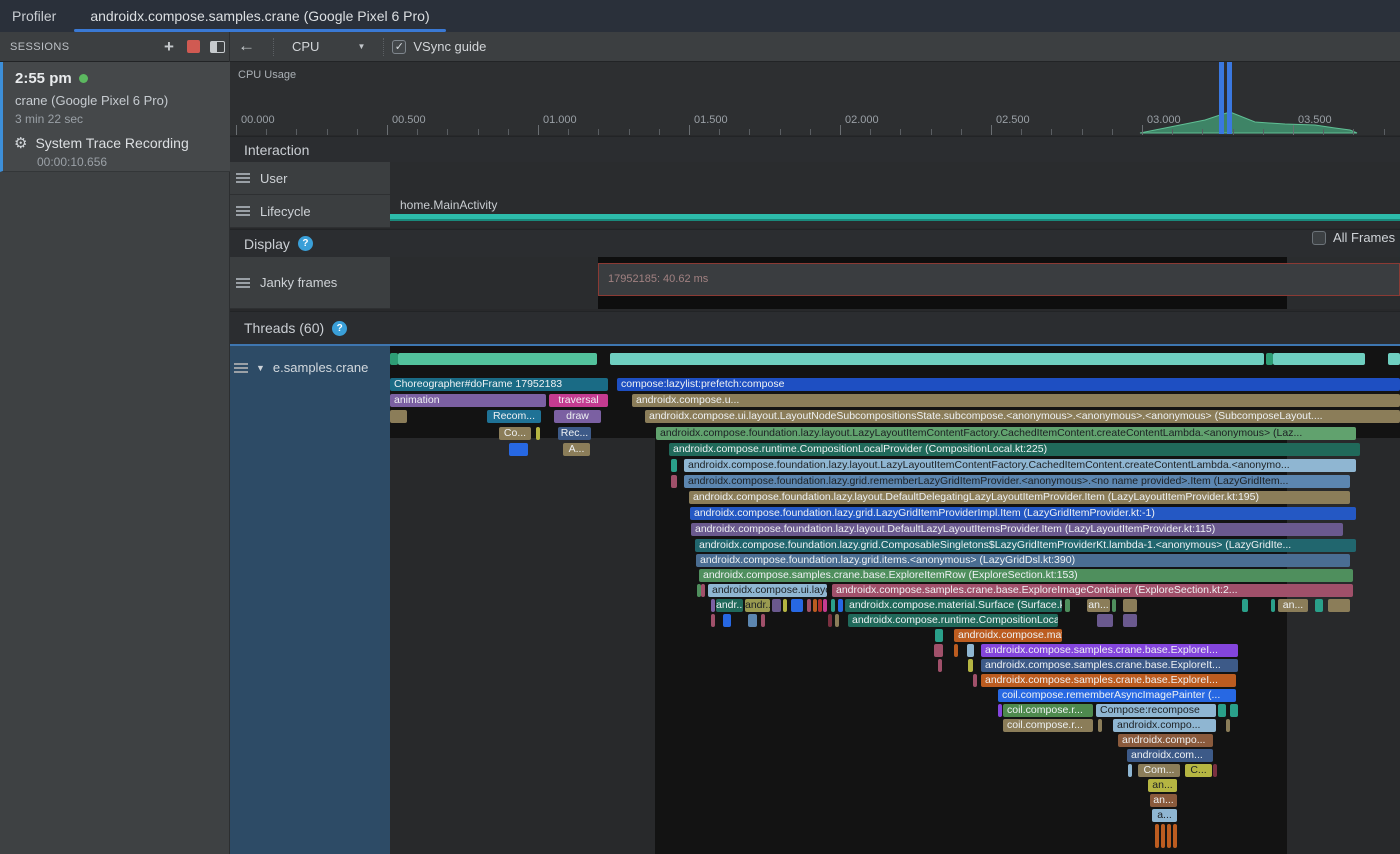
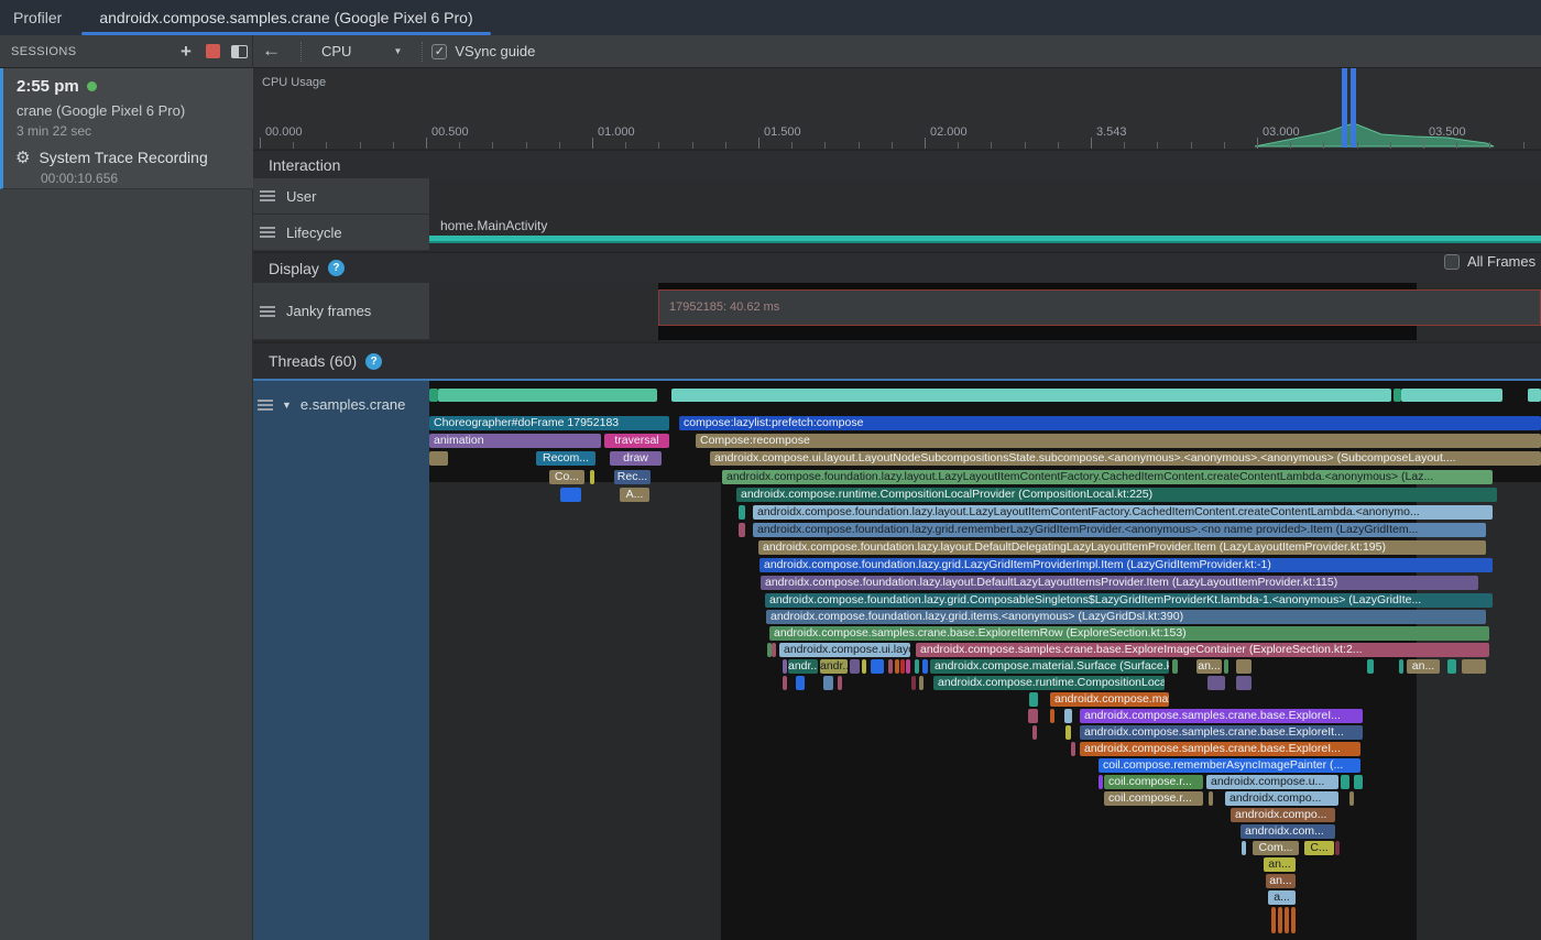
  Profiler
  androidx.compose.samples.crane (Google Pixel 6 Pro)
  SESSIONS
  +
  ←
  CPU
  ▼
  ✓
  VSync guide
  2:55 pm
  crane (Google Pixel 6 Pro)
  3 min 22 sec
  ⚙
  System Trace Recording
  00:00:10.656
  CPU Usage
  00.000
  00.500
  01.000
  01.500
  02.000
- 02.500
+ 3.543
  03.000
  03.500
  Interaction
  User
  Lifecycle
  home.MainActivity
  Display
  ?
  ✓
  All Frames
  Janky frames
  17952185: 40.62 ms
  Threads (60)
  ?
  ▼
  e.samples.crane
  Choreographer#doFrame 17952183
  compose:lazylist:prefetch:compose
  animation
  traversal
- androidx.compose.u...
+ Compose:recompose
  Recom...
  draw
  androidx.compose.ui.layout.LayoutNodeSubcompositionsState.subcompose.<anonymous>.<anonymous>.<anonymous> (SubcomposeLayout....
  Co...
  Rec...
  androidx.compose.foundation.lazy.layout.LazyLayoutItemContentFactory.CachedItemContent.createContentLambda.<anonymous> (Laz...
  A...
  androidx.compose.runtime.CompositionLocalProvider (CompositionLocal.kt:225)
  androidx.compose.foundation.lazy.layout.LazyLayoutItemContentFactory.CachedItemContent.createContentLambda.<anonymo...
  androidx.compose.foundation.lazy.grid.rememberLazyGridItemProvider.<anonymous>.<no name provided>.Item (LazyGridItem...
  androidx.compose.foundation.lazy.layout.DefaultDelegatingLazyLayoutItemProvider.Item (LazyLayoutItemProvider.kt:195)
  androidx.compose.foundation.lazy.grid.LazyGridItemProviderImpl.Item (LazyGridItemProvider.kt:-1)
  androidx.compose.foundation.lazy.layout.DefaultLazyLayoutItemsProvider.Item (LazyLayoutItemProvider.kt:115)
  androidx.compose.foundation.lazy.grid.ComposableSingletons$LazyGridItemProviderKt.lambda-1.<anonymous> (LazyGridIte...
  androidx.compose.foundation.lazy.grid.items.<anonymous> (LazyGridDsl.kt:390)
  androidx.compose.samples.crane.base.ExploreItemRow (ExploreSection.kt:153)
  androidx.compose.ui.lay
  androidx.compose.samples.crane.base.ExploreImageContainer (ExploreSection.kt:2...
  andr..
  andr..
  androidx.compose.material.Surface (Surface.
  an...
  an...
  androidx.compose.runtime.CompositionLoca
  androidx.compose.samples.crane.base.ExploreI...
  androidx.compose.samples.crane.base.ExploreIt...
  androidx.compose.samples.crane.base.ExploreI...
  coil.compose.rememberAsyncImagePainter (...
  coil.compose.r...
- Compose:recompose
+ androidx.compose.u...
  coil.compose.r...
  androidx.compo...
  androidx.compo...
  androidx.com...
  Com...
  C...
  an...
  an...
  a...
